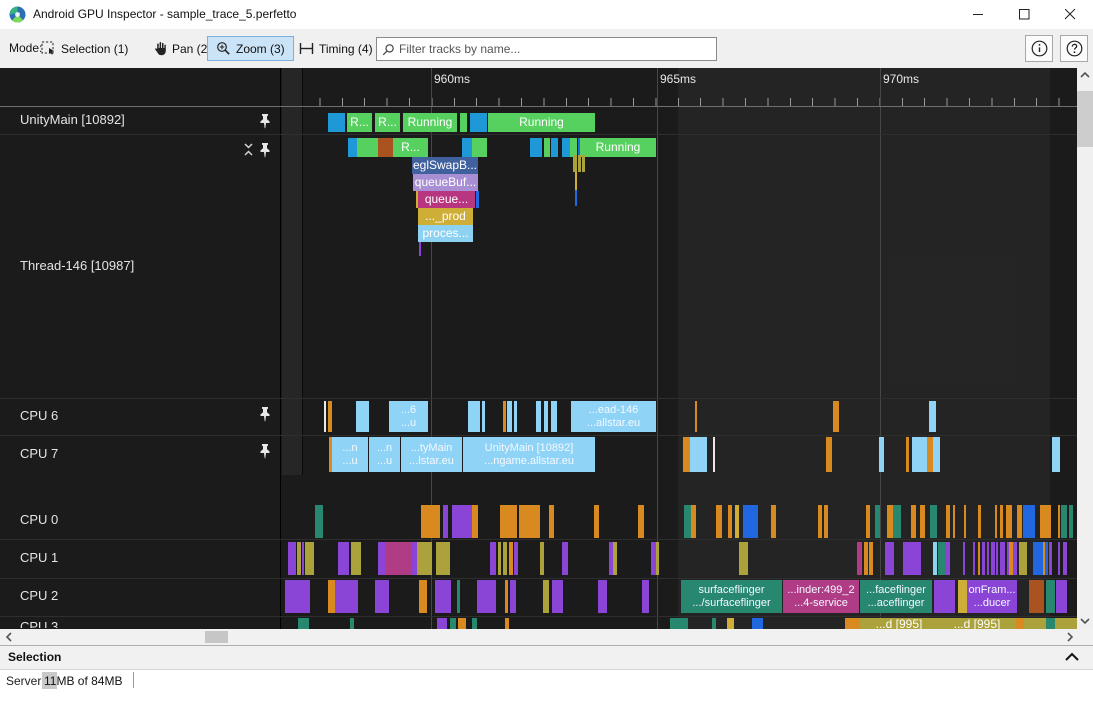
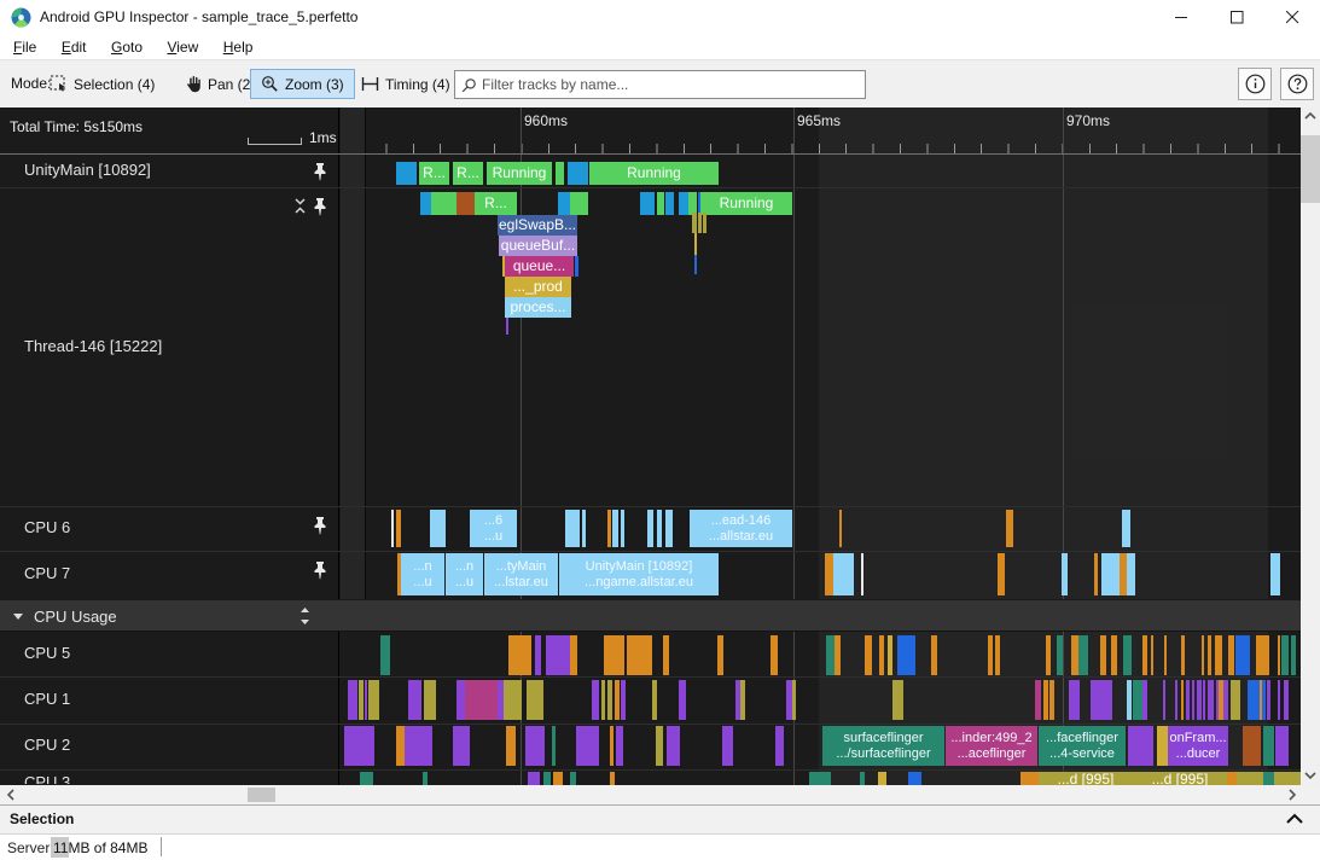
  Android GPU Inspector - sample_trace_5.perfetto
+ File Edit Goto View Help
  Mode:
- Selection (1)
+ Selection (4)
  Pan (2
  Zoom (3)
  Timing (4)
  Filter tracks by name...
  960ms
  965ms
  970ms
  R...
  R...
  Running
  Running
  R...
  Running
  eglSwapB...
  queueBuf...
  queue...
  ..._prod
  proces...
  ...6
  ...u
  ...ead-146
  ...allstar.eu
  ...n
  ...u
  ...n
  ...u
  ...tyMain
  ...lstar.eu
  UnityMain [10892]
  ...ngame.allstar.eu
  surfaceflinger
  .../surfaceflinger
  ...inder:499_2
- ...4-service
+ ...aceflinger
  ...faceflinger
- ...aceflinger
+ ...4-service
  onFram...
  ...ducer
  ...d [995]
  ...d [995]
+ Total Time: 5s150ms
+ 1ms
+ CPU Usage
  UnityMain [10892]
- Thread-146 [10987]
+ Thread-146 [15222]
  CPU 6
  CPU 7
- CPU 0
+ CPU 5
  CPU 1
  CPU 2
  CPU 3
  Selection
  Server
  11MB of 84MB
